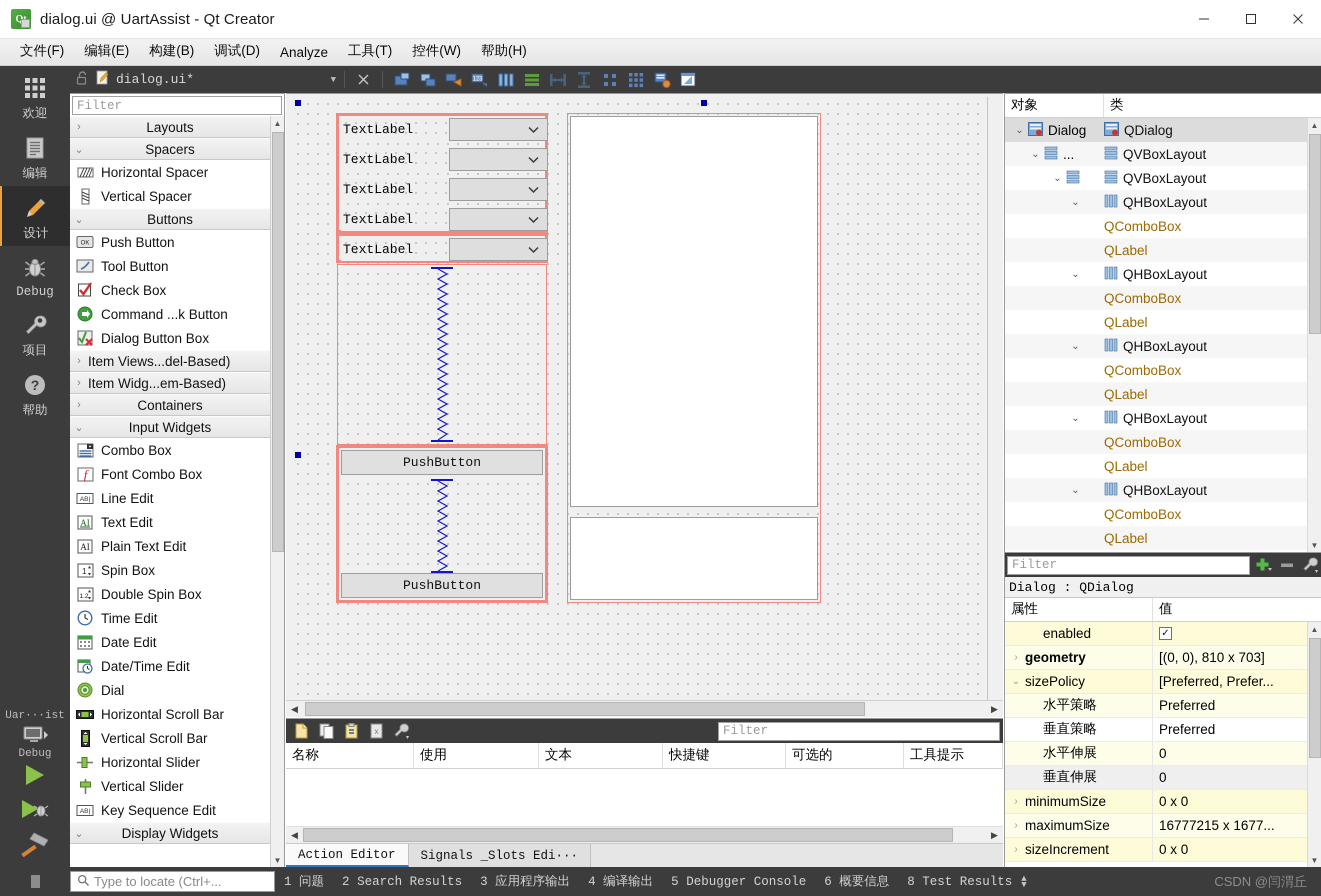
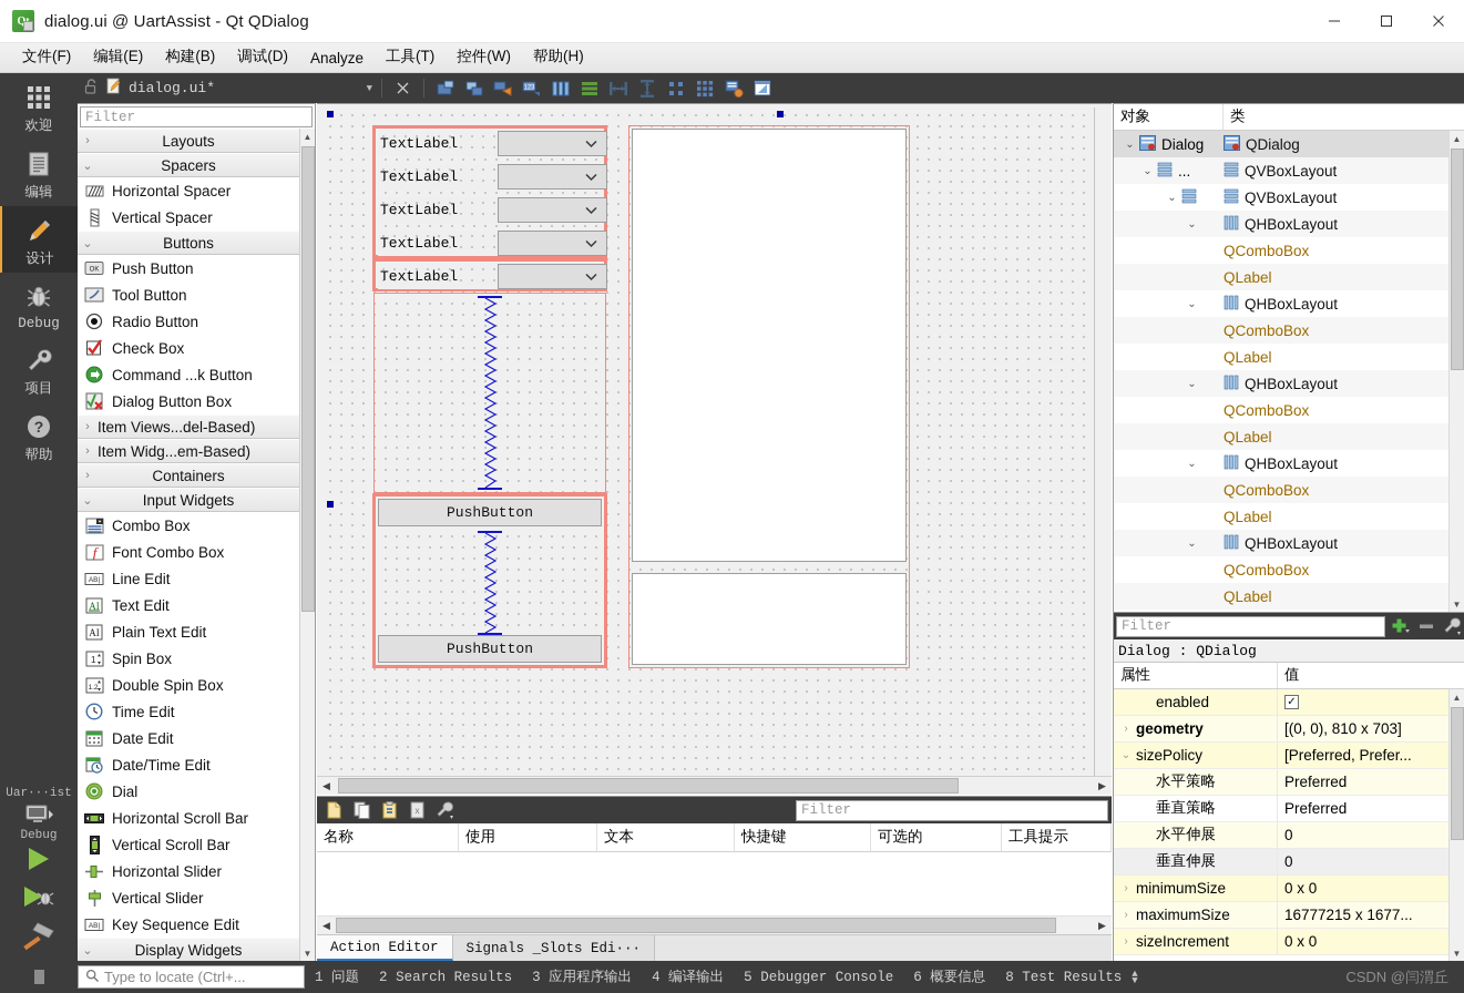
  Qt
- dialog.ui @ UartAssist - Qt Creator
+ dialog.ui @ UartAssist - Qt QDialog
  文件(F)
  编辑(E)
  构建(B)
  调试(D)
  Analyze
  工具(T)
  控件(W)
  帮助(H)
  欢迎
  编辑
  设计
  Debug
  项目
  ?
  帮助
  Uar···ist
  Debug
  dialog.ui*
  ▼
  Filter
  ›
  Layouts
  ⌄
  Spacers
  Horizontal Spacer
  Vertical Spacer
  ⌄
  Buttons
  Push Button
  Tool Button
+ Radio Button
  Check Box
  Command ...k Button
  Dialog Button Box
  ›
  Item Views...del-Based)
  ›
  Item Widg...em-Based)
  ›
  Containers
  ⌄
  Input Widgets
  Combo Box
  f
  Font Combo Box
  Line Edit
  AI
  Text Edit
  AI
  Plain Text Edit
  1
  Spin Box
  Double Spin Box
  Time Edit
  Date Edit
  Date/Time Edit
  Dial
  Horizontal Scroll Bar
  Vertical Scroll Bar
  Horizontal Slider
  Vertical Slider
  Key Sequence Edit
  ⌄
  Display Widgets
  ▲
  ▼
  TextLabel
  TextLabel
  TextLabel
  TextLabel
  TextLabel
  PushButton
  PushButton
  ◀
  ▶
  x
  Filter
  名称
  使用
  文本
  快捷键
  可选的
  工具提示
  ◀
  ▶
  Action Editor
  Signals _Slots Edi···
  对象
  类
  ⌄
  Dialog
  QDialog
  ⌄
  ...
  QVBoxLayout
  ⌄
  QVBoxLayout
  ⌄
  QHBoxLayout
  QComboBox
  QLabel
  ⌄
  QHBoxLayout
  QComboBox
  QLabel
  ⌄
  QHBoxLayout
  QComboBox
  QLabel
  ⌄
  QHBoxLayout
  QComboBox
  QLabel
  ⌄
  QHBoxLayout
  QComboBox
  QLabel
  ▲
  ▼
  Filter
  Dialog : QDialog
  属性
  值
  enabled
  ✓
  ›
  geometry
  [(0, 0), 810 x 703]
  ⌄
  sizePolicy
  [Preferred, Prefer...
  水平策略
  Preferred
  垂直策略
  Preferred
  水平伸展
  0
  垂直伸展
  0
  ›
  minimumSize
  0 x 0
  ›
  maximumSize
  16777215 x 1677...
  ›
  sizeIncrement
  0 x 0
  ▲
  ▼
  Type to locate (Ctrl+...
  1 问题
  2 Search Results
  3 应用程序输出
  4 编译输出
  5 Debugger Console
  6 概要信息
  8 Test Results
  ▲
  ▼
  CSDN @闫渭丘
